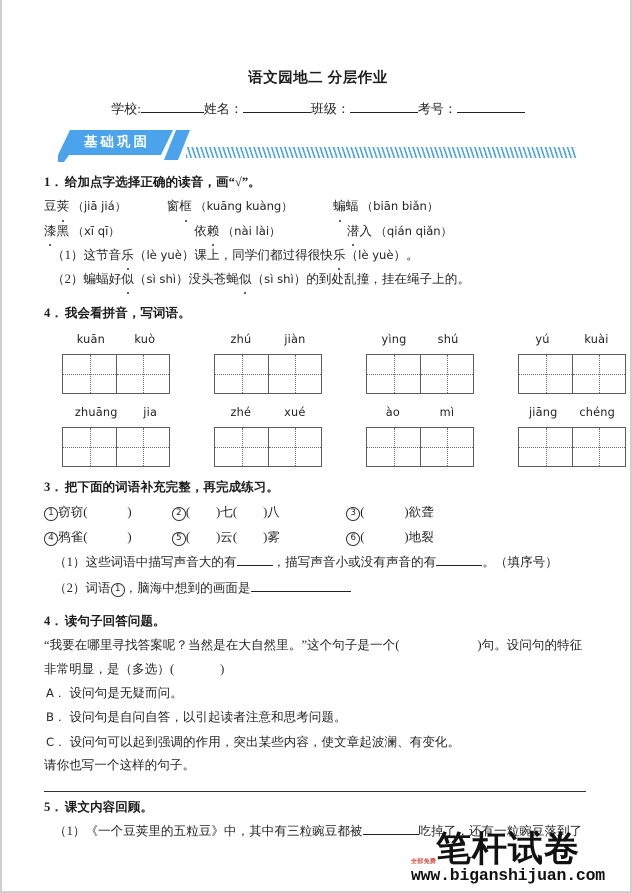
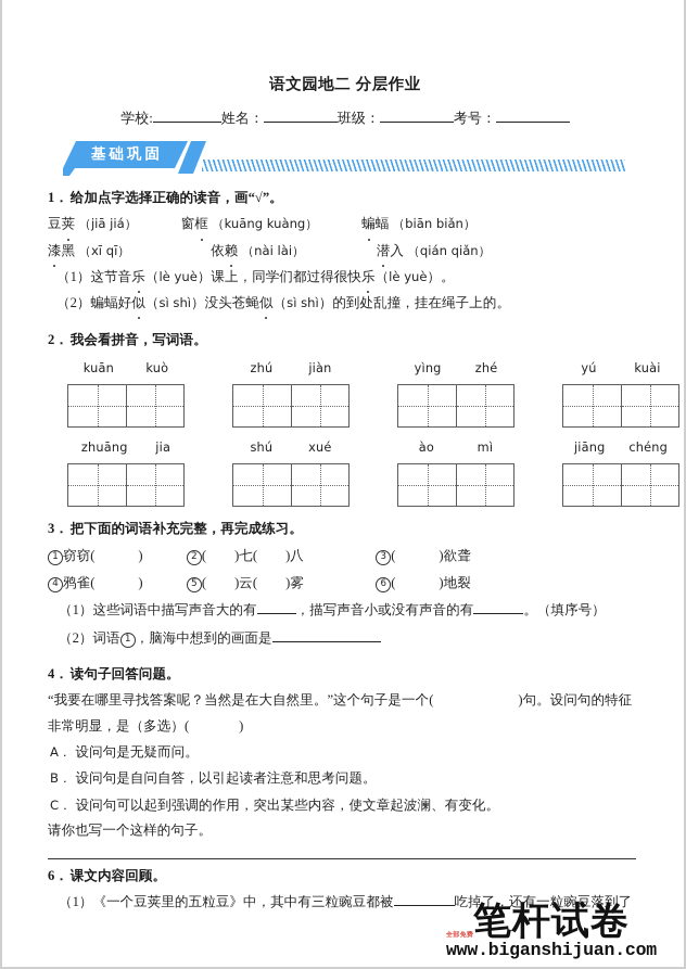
  语文园地二 分层作业
  学校: 姓名： 班级： 考号：
  基础巩固
  1． 给加点字选择正确的读音，画“√”。
  豆荚 （jiā jiá） 窗框 （kuāng kuàng） 蝙蝠 （biān biǎn）
  漆黑 （xī qī） 依赖 （nài lài） 潜入 （qián qiǎn）
  （1）这节音乐（lè yuè）课上，同学们都过得很快乐（lè yuè）。
  （2）蝙蝠好似（sì shì）没头苍蝇似（sì shì）的到处乱撞，挂在绳子上的。
- 4． 我会看拼音，写词语。
+ 2． 我会看拼音，写词语。
  kuān
  kuò
  zhú
  jiàn
  yìng
- shú
+ zhé
  yú
  kuài
  zhuāng
  jia
- zhé
+ shú
  xué
  ào
  mì
  jiāng
  chéng
  3． 把下面的词语补充完整，再完成练习。
  1 窃窃( ) 2 ( )七( )八 3 ( )欲聋
  4 鸦雀( ) 5 ( )云( )雾 6 ( )地裂
  （1）这些词语中描写声音大的有 ，描写声音小或没有声音的有 。（填序号）
  （2）词语 1 ，脑海中想到的画面是
  4． 读句子回答问题。
  “我要在哪里寻找答案呢？当然是在大自然里。”这个句子是一个( )句。设问句的特征
  非常明显，是（多选）( )
  A． 设问句是无疑而问。
  B． 设问句是自问自答，以引起读者注意和思考问题。
  C． 设问句可以起到强调的作用，突出某些内容，使文章起波澜、有变化。
  请你也写一个这样的句子。
- 5． 课文内容回顾。
+ 6． 课文内容回顾。
  （1）《一个豆荚里的五粒豆》中，其中有三粒豌豆都被 吃掉了，还有一粒豌豆落到了
  笔杆试卷
  www.biganshijuan.com
